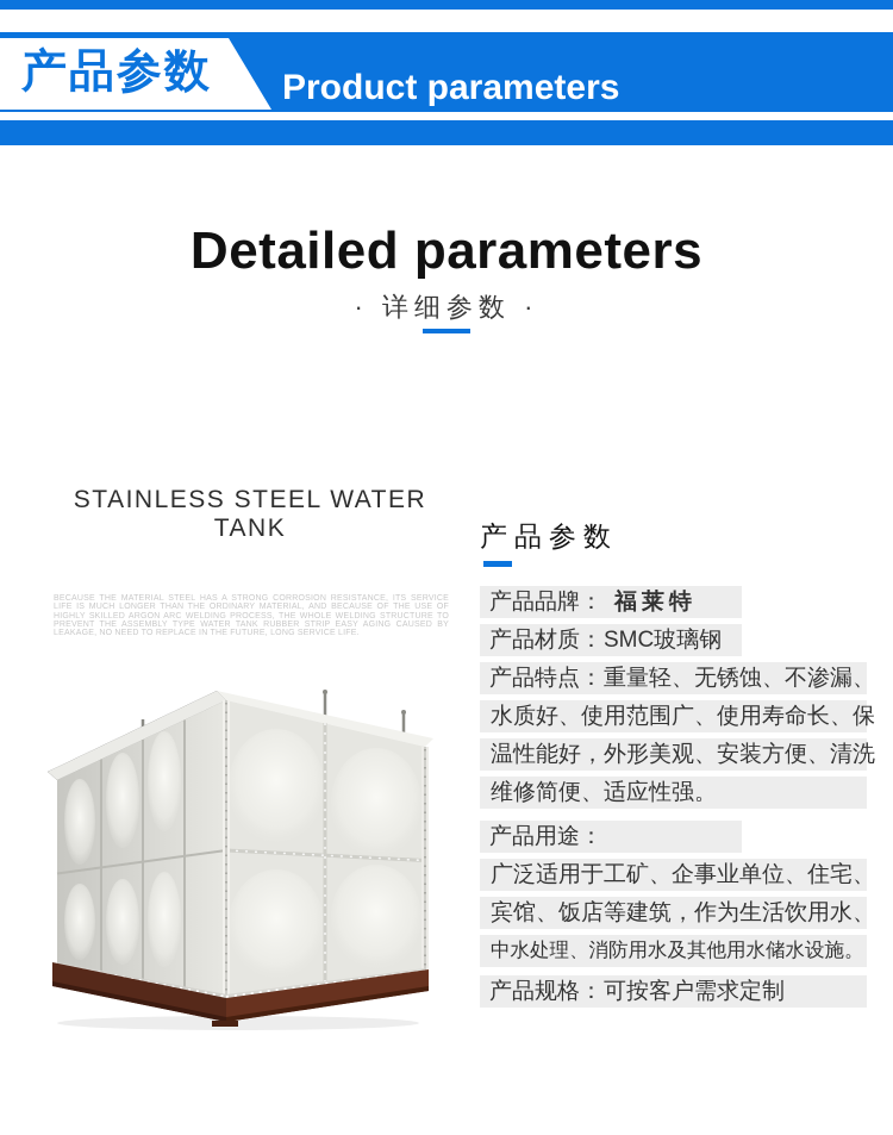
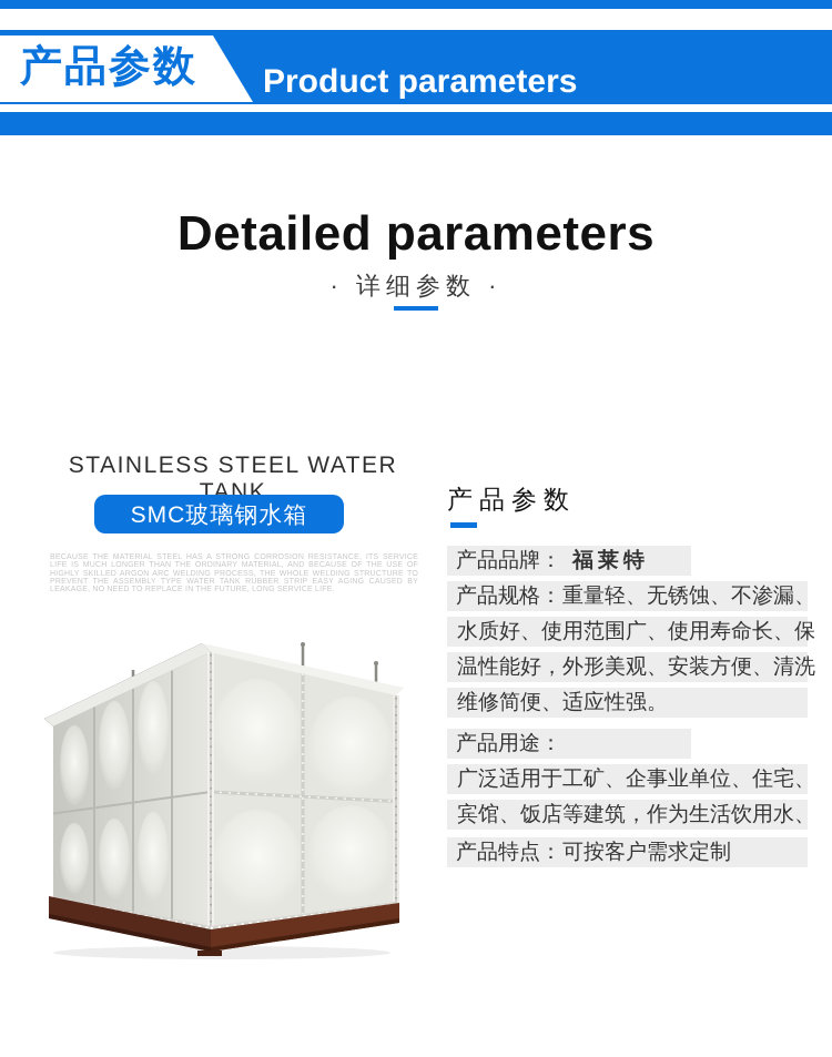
  产品参数
  Product parameters
  Detailed parameters
  · 详细参数 ·
  STAINLESS STEEL WATER TANK
+ SMC玻璃钢水箱
  产品参数
  产品品牌： 福莱特
- 产品材质：SMC玻璃钢
- 产品特点：重量轻、无锈蚀、不渗漏、
+ 产品规格：重量轻、无锈蚀、不渗漏、
  水质好、使用范围广、使用寿命长、保
  温性能好，外形美观、安装方便、清洗
  维修简便、适应性强。
  产品用途：
  广泛适用于工矿、企事业单位、住宅、
  宾馆、饭店等建筑，作为生活饮用水、
- 中水处理、消防用水及其他用水储水设施。
- 产品规格：可按客户需求定制
+ 产品特点：可按客户需求定制
